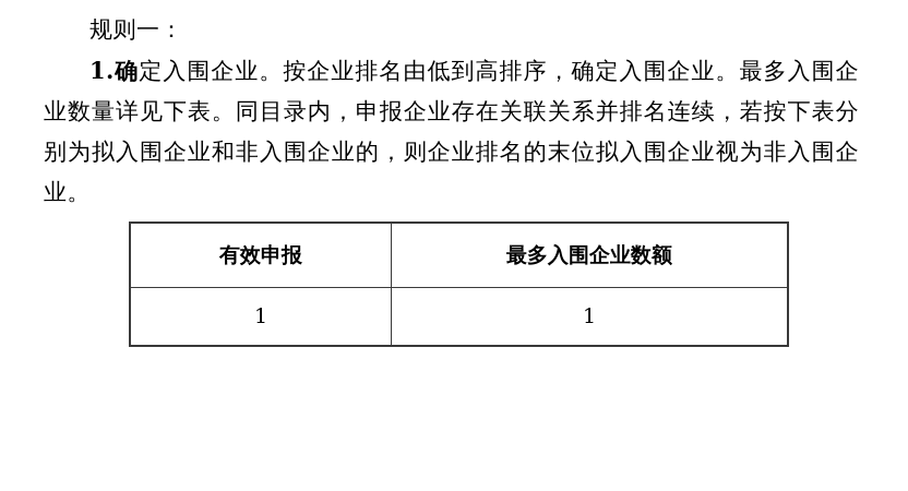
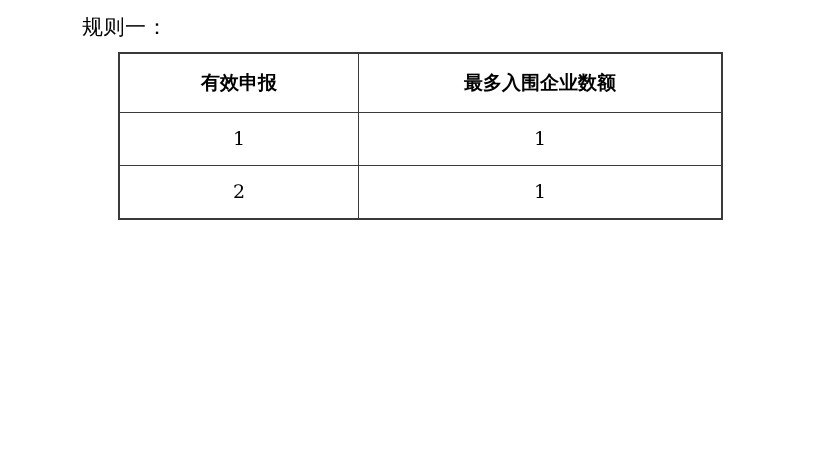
  规则一：
- 1.确定入围企业。按企业排名由低到高排序，确定入围企业。最多入围企业数量详见下表。同目录内，申报企业存在关联关系并排名连续，若按下表分别为拟入围企业和非入围企业的，则企业排名的末位拟入围企业视为非入围企业。
  有效申报	最多入围企业数额
  1	1
+ 2	1
